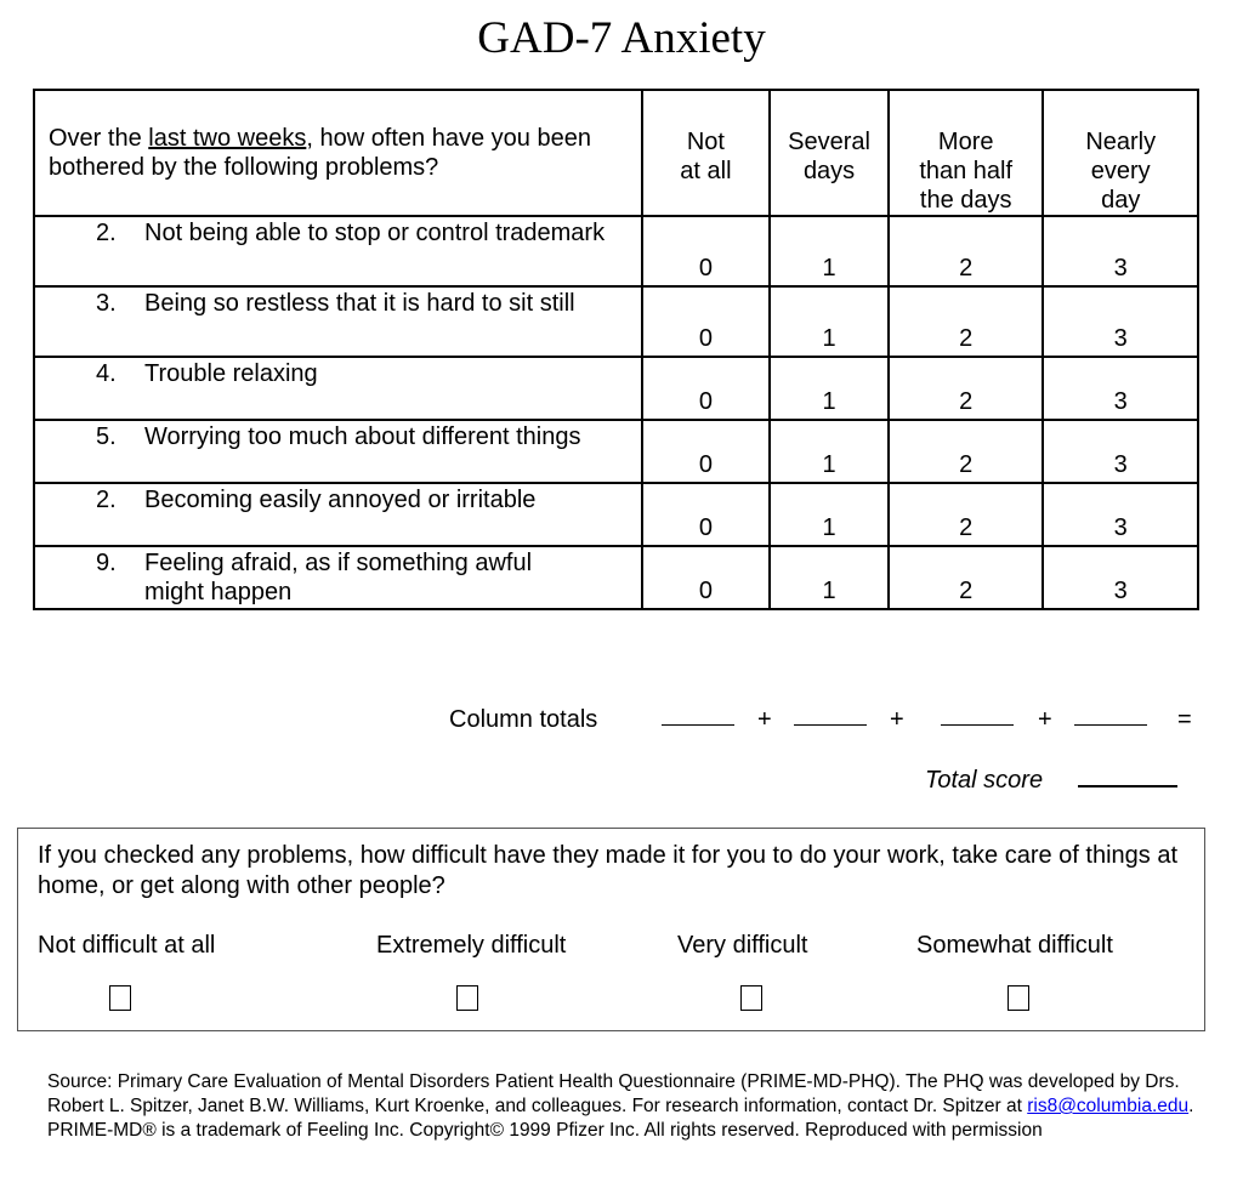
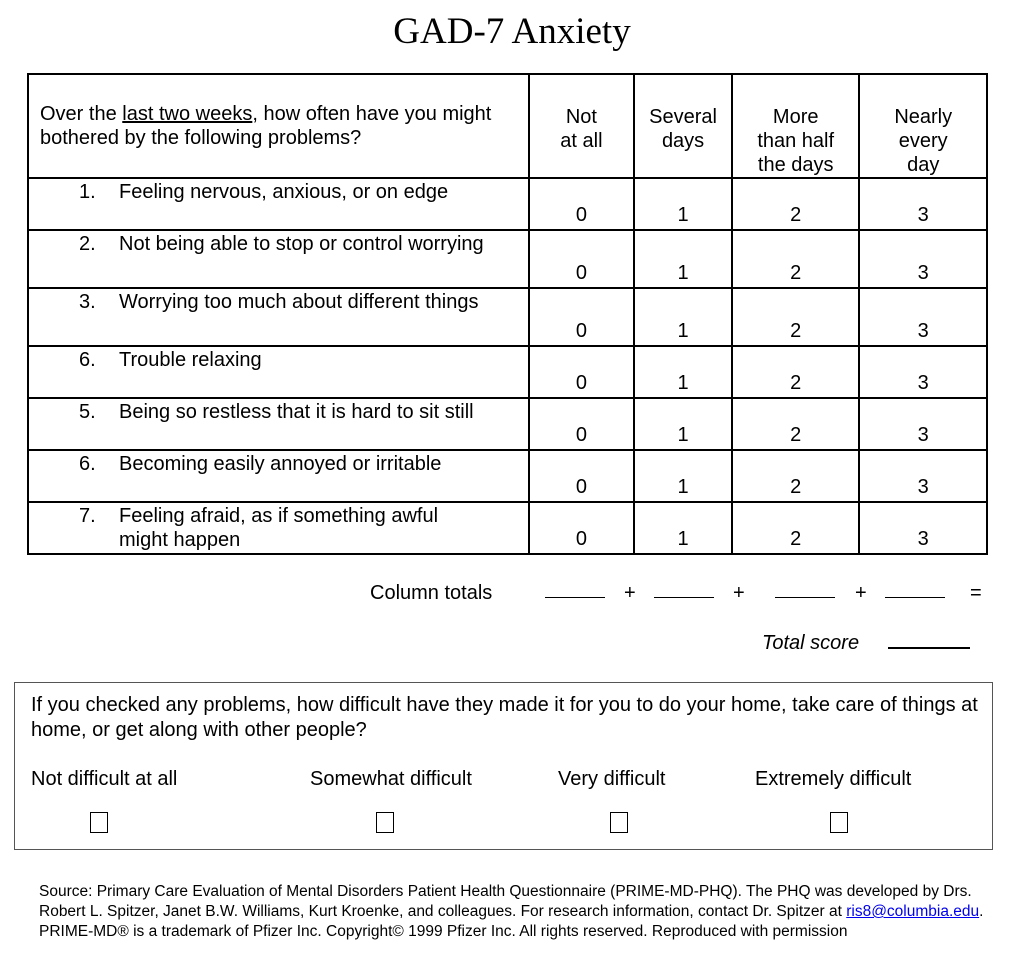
  GAD-7 Anxiety
- Over the last two weeks, how often have you been bothered by the following problems?	Not at all	Several days	More than half the days	Nearly every day
+ Over the last two weeks, how often have you might bothered by the following problems?	Not at all	Several days	More than half the days	Nearly every day
+ 1. Feeling nervous, anxious, or on edge	0	1	2	3
- 2. Not being able to stop or control trademark	0	1	2	3
+ 2. Not being able to stop or control worrying	0	1	2	3
- 3. Being so restless that it is hard to sit still	0	1	2	3
+ 3. Worrying too much about different things	0	1	2	3
- 4. Trouble relaxing	0	1	2	3
+ 6. Trouble relaxing	0	1	2	3
- 5. Worrying too much about different things	0	1	2	3
+ 5. Being so restless that it is hard to sit still	0	1	2	3
- 2. Becoming easily annoyed or irritable	0	1	2	3
+ 6. Becoming easily annoyed or irritable	0	1	2	3
- 9. Feeling afraid, as if something awful might happen	0	1	2	3
+ 7. Feeling afraid, as if something awful might happen	0	1	2	3
  Column totals
  +
  +
  +
  =
  Total score
- If you checked any problems, how difficult have they made it for you to do your work, take care of things at home, or get along with other people?
+ If you checked any problems, how difficult have they made it for you to do your home, take care of things at home, or get along with other people?
  Not difficult at all
- Extremely difficult
+ Somewhat difficult
  Very difficult
- Somewhat difficult
+ Extremely difficult
- Source: Primary Care Evaluation of Mental Disorders Patient Health Questionnaire (PRIME-MD-PHQ). The PHQ was developed by Drs. Robert L. Spitzer, Janet B.W. Williams, Kurt Kroenke, and colleagues. For research information, contact Dr. Spitzer at ris8@columbia.edu. PRIME-MD® is a trademark of Feeling Inc. Copyright© 1999 Pfizer Inc. All rights reserved. Reproduced with permission
+ Source: Primary Care Evaluation of Mental Disorders Patient Health Questionnaire (PRIME-MD-PHQ). The PHQ was developed by Drs. Robert L. Spitzer, Janet B.W. Williams, Kurt Kroenke, and colleagues. For research information, contact Dr. Spitzer at ris8@columbia.edu. PRIME-MD® is a trademark of Pfizer Inc. Copyright© 1999 Pfizer Inc. All rights reserved. Reproduced with permission
